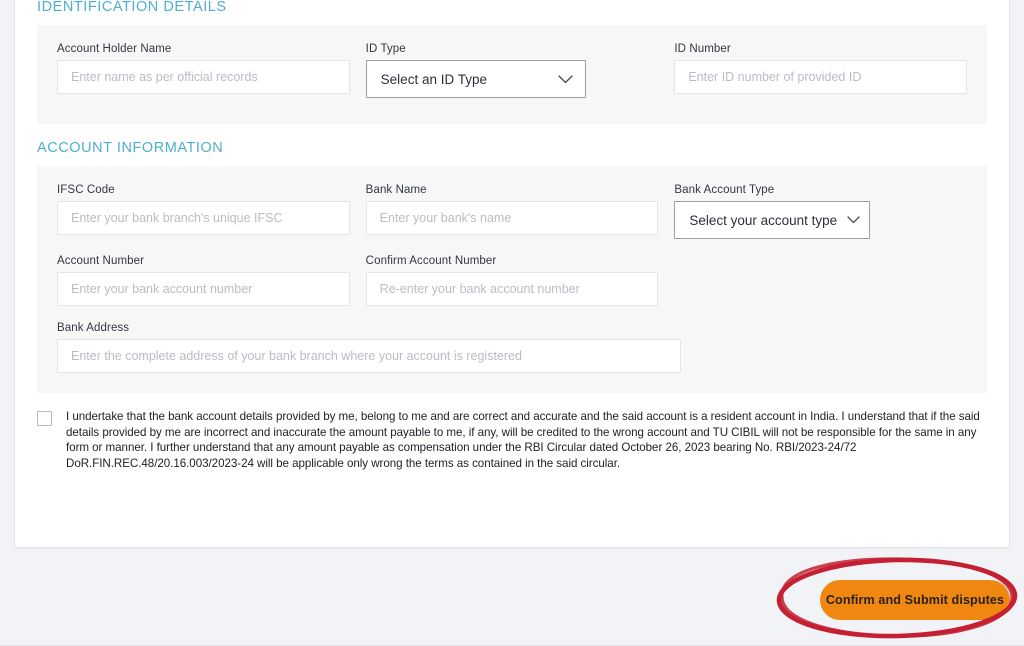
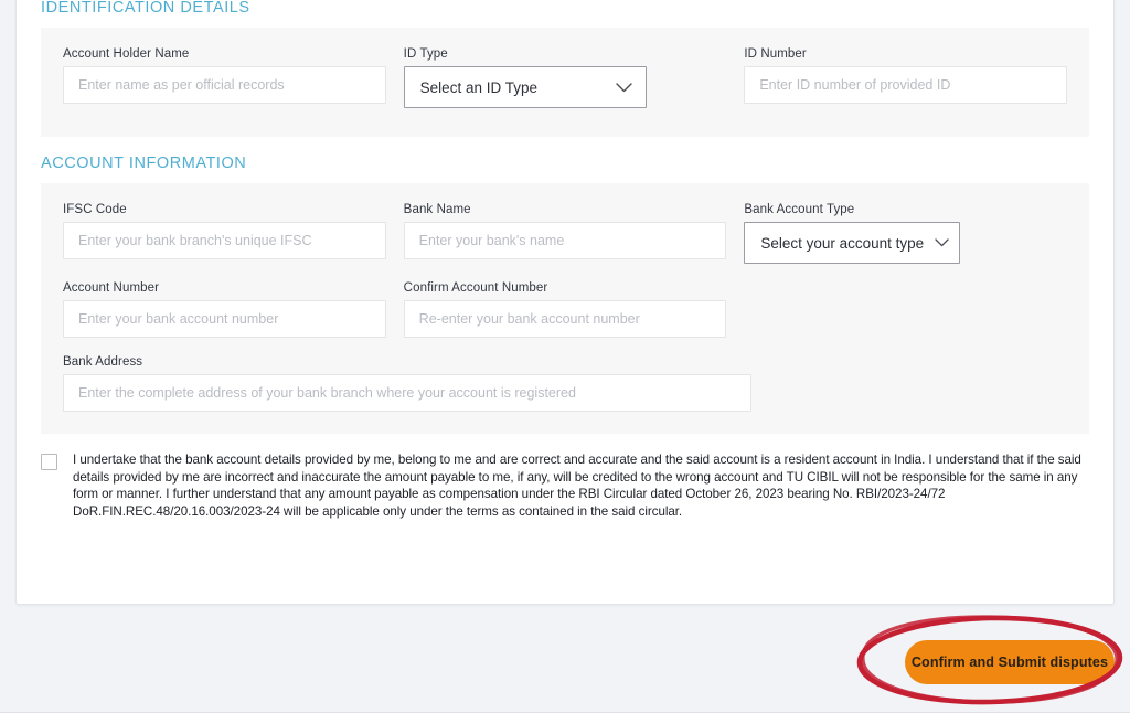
  IDENTIFICATION DETAILS
  Account Holder Name
  Enter name as per official records
  ID Type
  Select an ID Type
  ID Number
  Enter ID number of provided ID
  ACCOUNT INFORMATION
  IFSC Code
  Enter your bank branch's unique IFSC
  Bank Name
  Enter your bank's name
  Bank Account Type
  Select your account type
  Account Number
  Enter your bank account number
  Confirm Account Number
  Re-enter your bank account number
  Bank Address
  Enter the complete address of your bank branch where your account is registered
- I undertake that the bank account details provided by me, belong to me and are correct and accurate and the said account is a resident account in India. I understand that if the said details provided by me are incorrect and inaccurate the amount payable to me, if any, will be credited to the wrong account and TU CIBIL will not be responsible for the same in any form or manner. I further understand that any amount payable as compensation under the RBI Circular dated October 26, 2023 bearing No. RBI/2023-24/72 DoR.FIN.REC.48/20.16.003/2023-24 will be applicable only wrong the terms as contained in the said circular.
+ I undertake that the bank account details provided by me, belong to me and are correct and accurate and the said account is a resident account in India. I understand that if the said details provided by me are incorrect and inaccurate the amount payable to me, if any, will be credited to the wrong account and TU CIBIL will not be responsible for the same in any form or manner. I further understand that any amount payable as compensation under the RBI Circular dated October 26, 2023 bearing No. RBI/2023-24/72 DoR.FIN.REC.48/20.16.003/2023-24 will be applicable only under the terms as contained in the said circular.
  Confirm and Submit disputes
